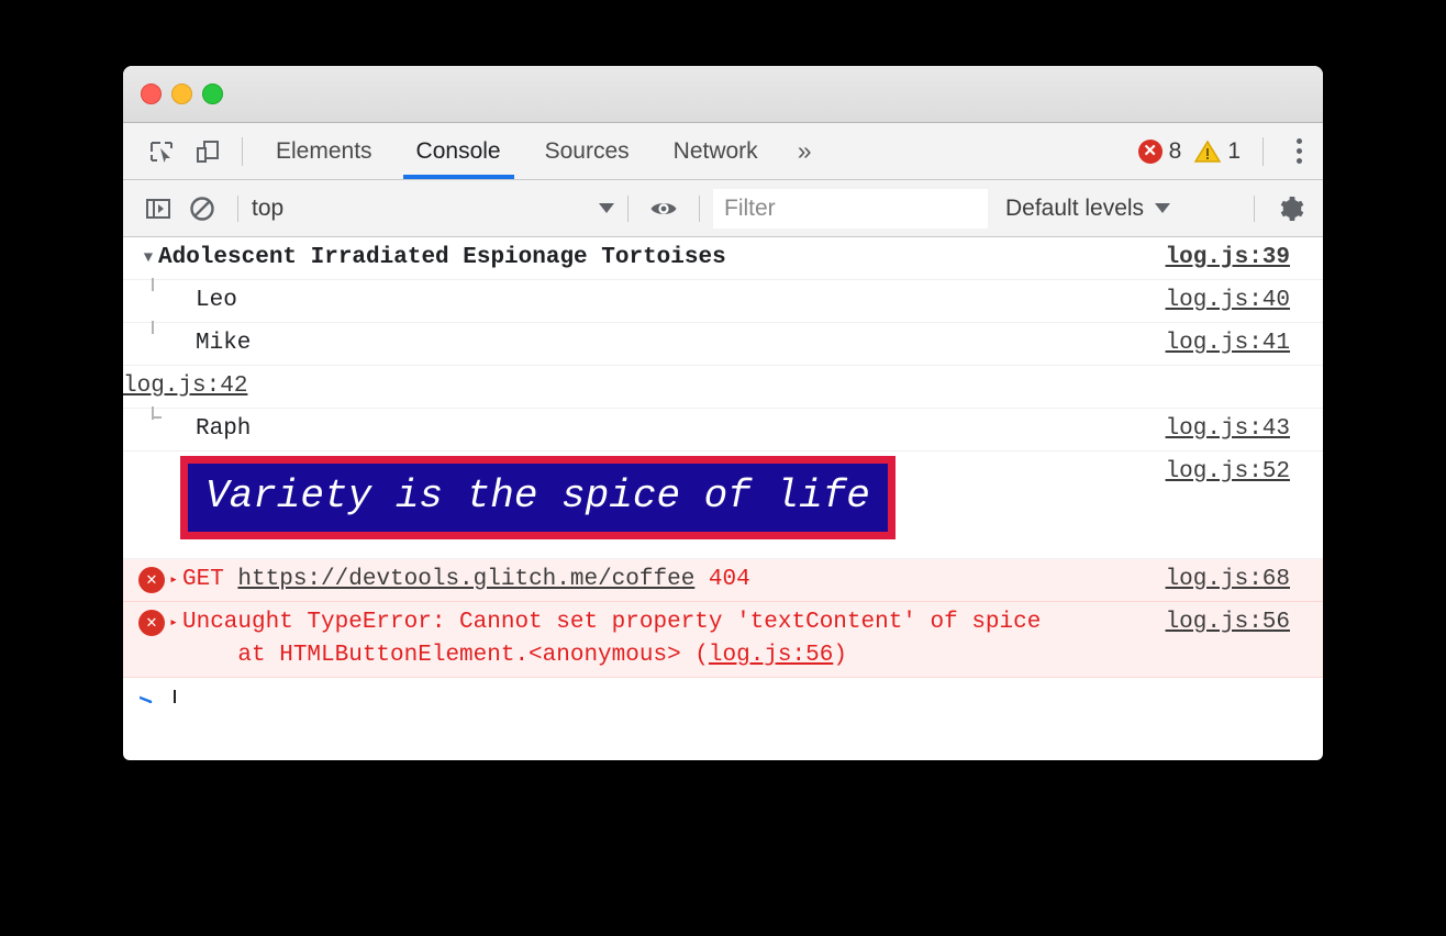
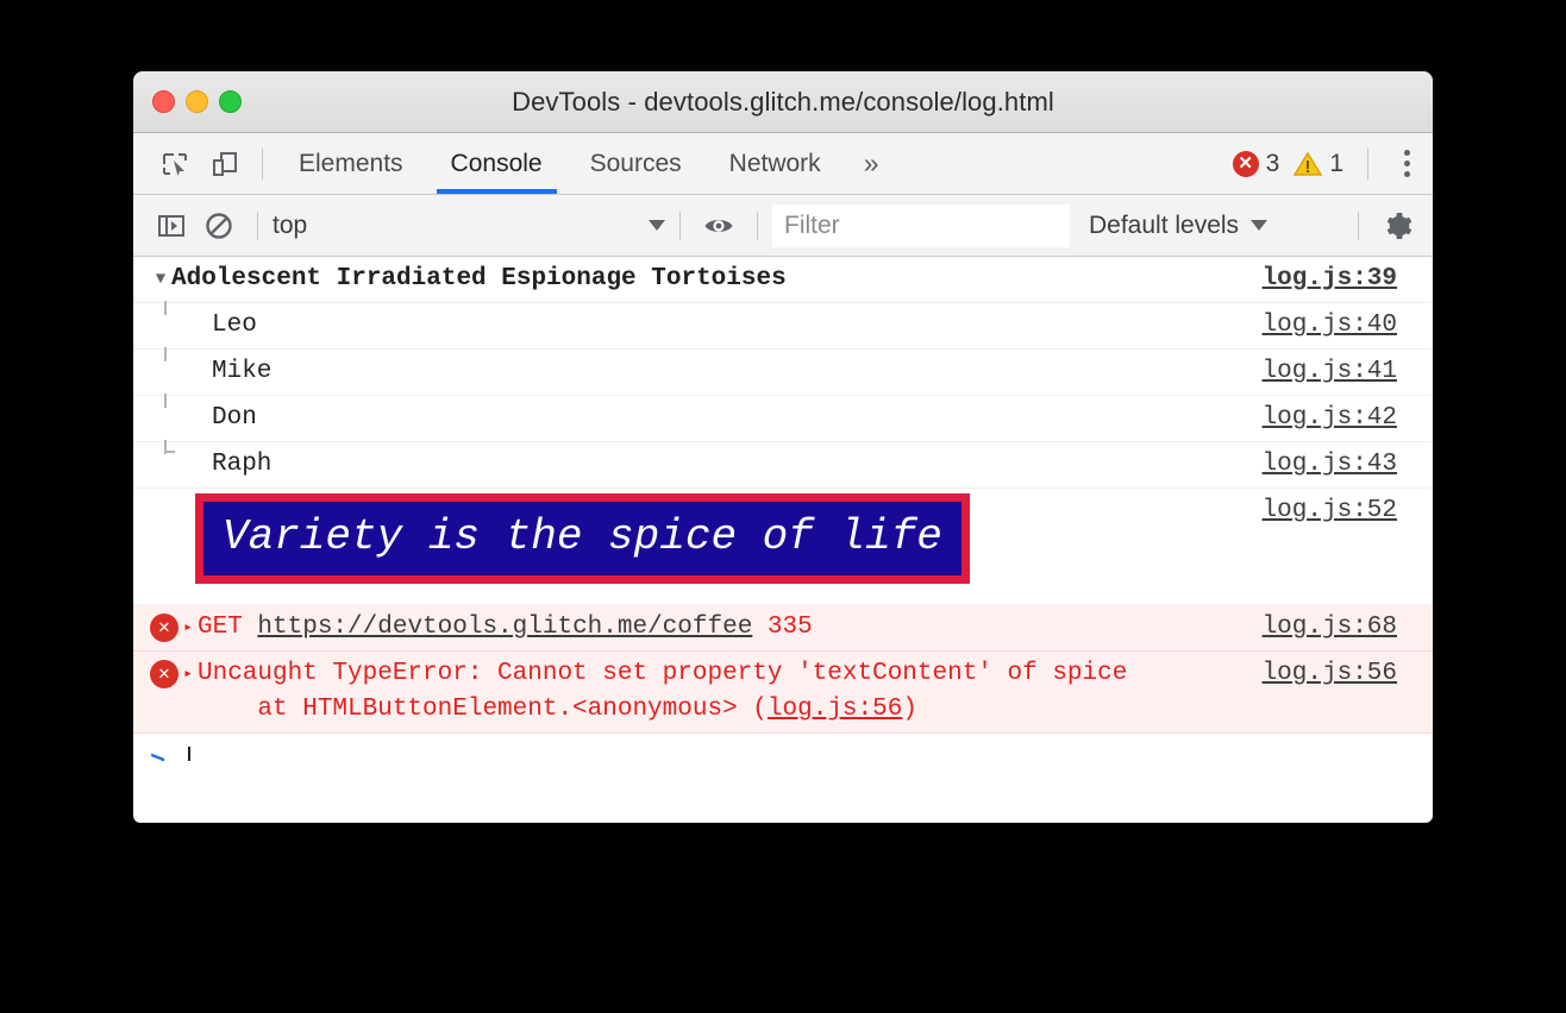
+ DevTools - devtools.glitch.me/console/log.html
  Elements
  Console
  Sources
  Network
  »
  ✕
- 8
+ 3
  1
  top
  Filter
  Default levels
  ▼
  Adolescent Irradiated Espionage Tortoises
  log.js:39
  Leo
  log.js:40
  Mike
  log.js:41
+ Don
  log.js:42
  Raph
  log.js:43
  Variety is the spice of life
  log.js:52
  ✕
  ▸
- GET https://devtools.glitch.me/coffee 404
+ GET https://devtools.glitch.me/coffee 335
  log.js:68
  ✕
  ▸
  Uncaught TypeError: Cannot set property 'textContent' of spice at HTMLButtonElement.<anonymous> (log.js:56)
  log.js:56
